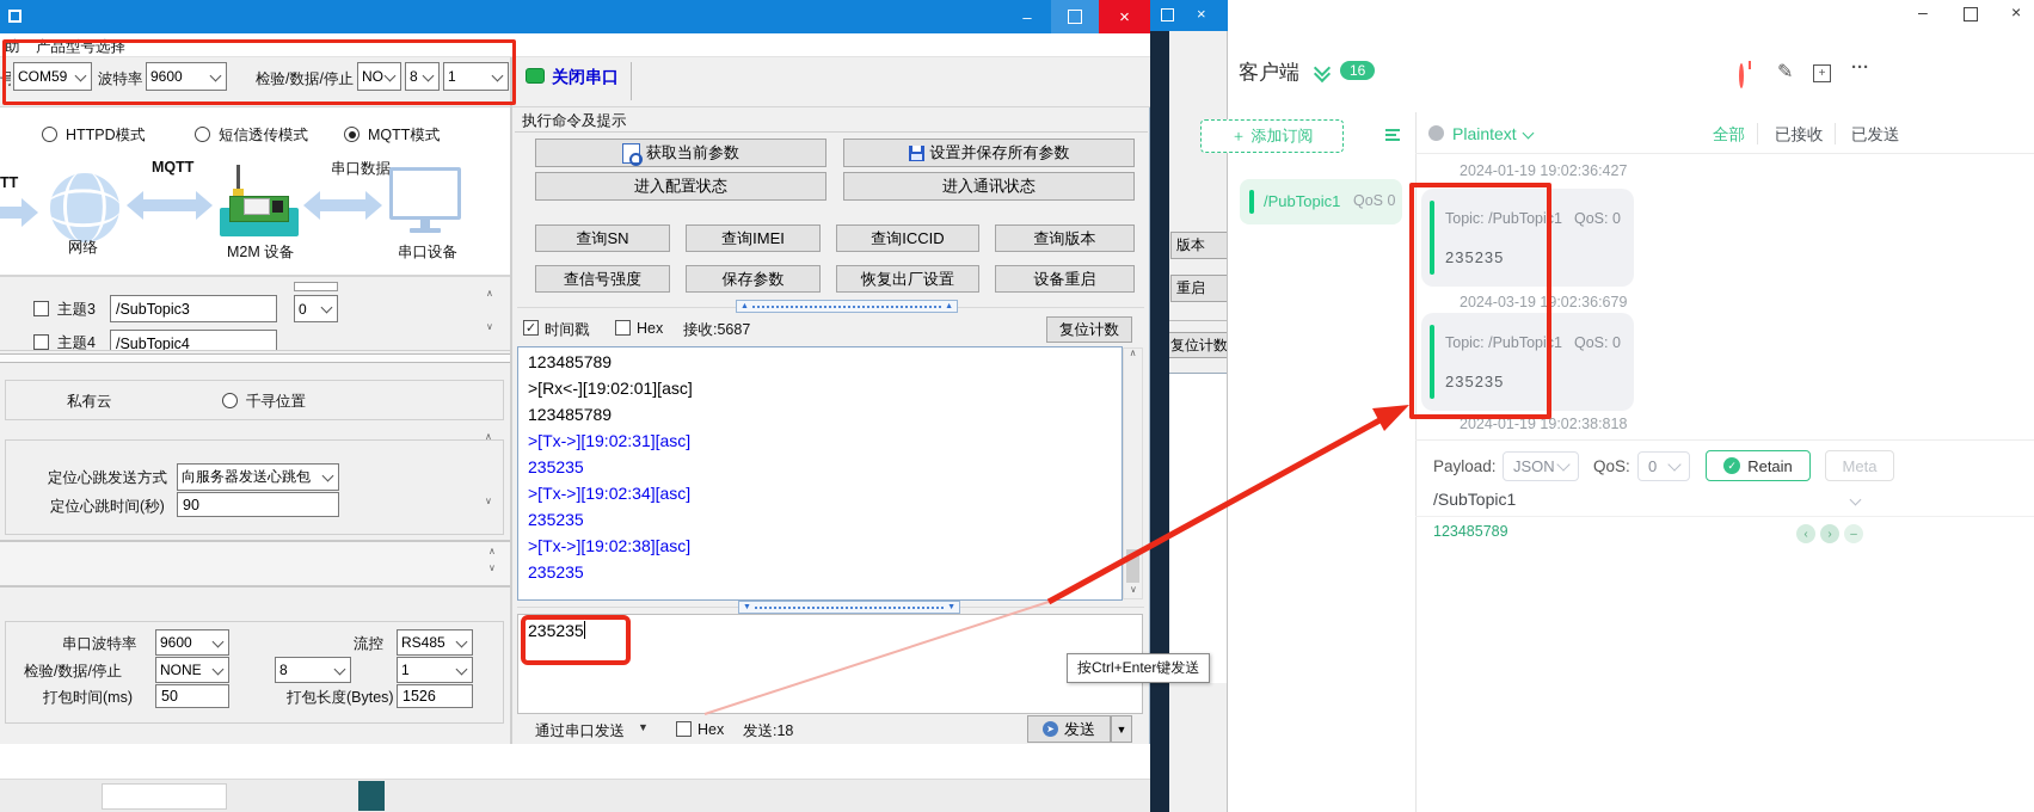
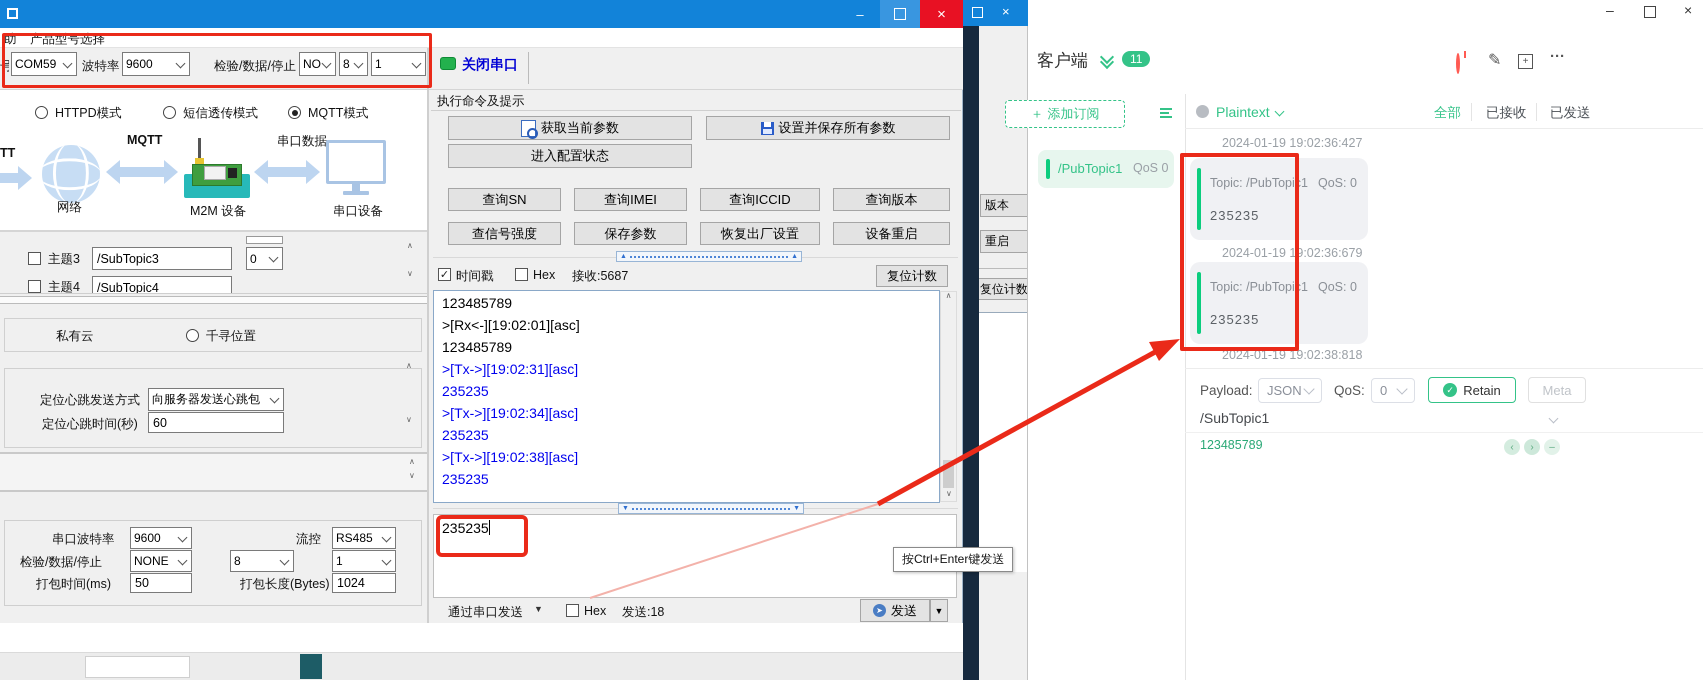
  –
  ×
  助
  产品型号选择
  号
  COM59
  波特率
  9600
  检验/数据/停止
  8
  1
  HTTPD模式
  短信透传模式
  MQTT模式
  TT
  网络
  MQTT
  M2M 设备
  串口数据
  串口设备
  主题3
  /SubTopic3
  0
  主题4
  /SubTopic4
  ∧
  ∨
  私有云
  千寻位置
  定位心跳发送方式
  向服务器发送心跳包
  定位心跳时间(秒)
- 90
+ 60
  ∧
  ∨
  ∧
  ∨
  串口波特率
  9600
  流控
  RS485
  检验/数据/停止
  NONE
  8
  1
  打包时间(ms)
  50
  打包长度(Bytes)
- 1526
+ 1024
  关闭串口
  执行命令及提示
  获取当前参数
  设置并保存所有参数
  进入配置状态
- 进入通讯状态
  查询SN
  查询IMEI
  查询ICCID
  查询版本
  查信号强度
  保存参数
  恢复出厂设置
  设备重启
  ✓
  时间戳
  Hex
  接收:5687
  复位计数
  123485789
  >[Rx<-][19:02:01][asc]
  123485789
  >[Tx->][19:02:31][asc]
  235235
  >[Tx->][19:02:34][asc]
  235235
  >[Tx->][19:02:38][asc]
  235235
  ∧
  ∨
  235235
  通过串口发送
  ▼
  Hex
  发送:18
  ➤
  发送
  ▼
  按Ctrl+Enter键发送
  ×
  版本
  重启
  复位计数
  –
  ×
  客户端
- 16
+ 11
  ✎
  +
  ···
  ＋
  添加订阅
  Plaintext
  全部
  已接收
  已发送
  /PubTopic1
  QoS 0
  2024-01-19 19:02:36:427
  Topic: /PubTopic1
  QoS: 0
  235235
- 2024-03-19 19:02:36:679
+ 2024-01-19 19:02:36:679
  Topic: /PubTopic1
  QoS: 0
  235235
  2024-01-19 19:02:38:818
  Payload:
  JSON
  QoS:
  0
  ✓
  Retain
  Meta
  /SubTopic1
  123485789
  ‹
  ›
  –
